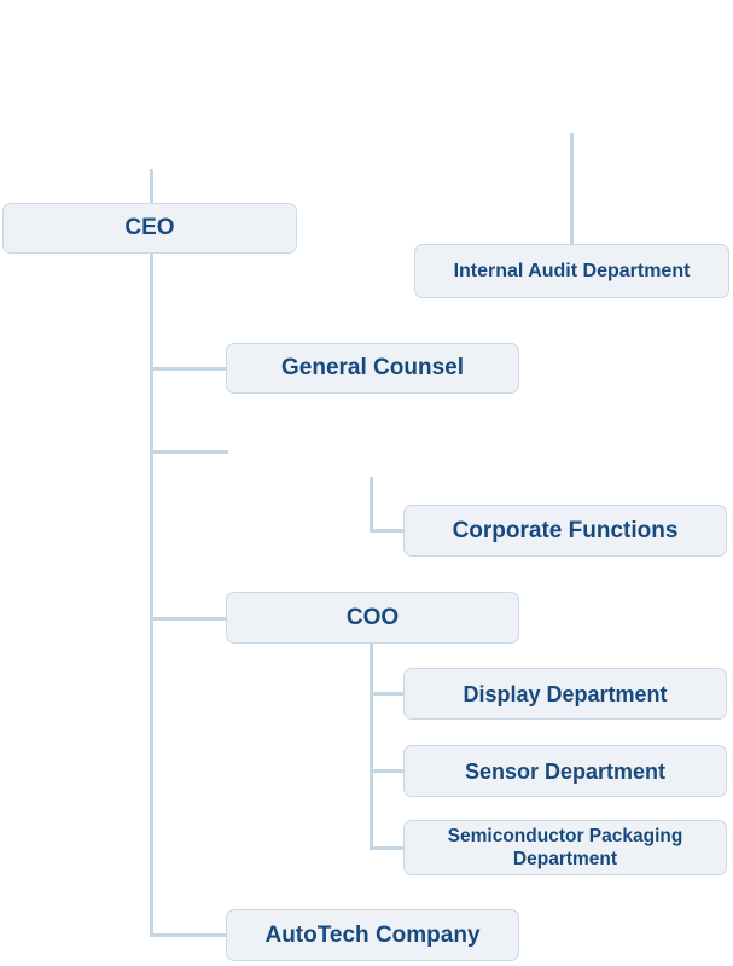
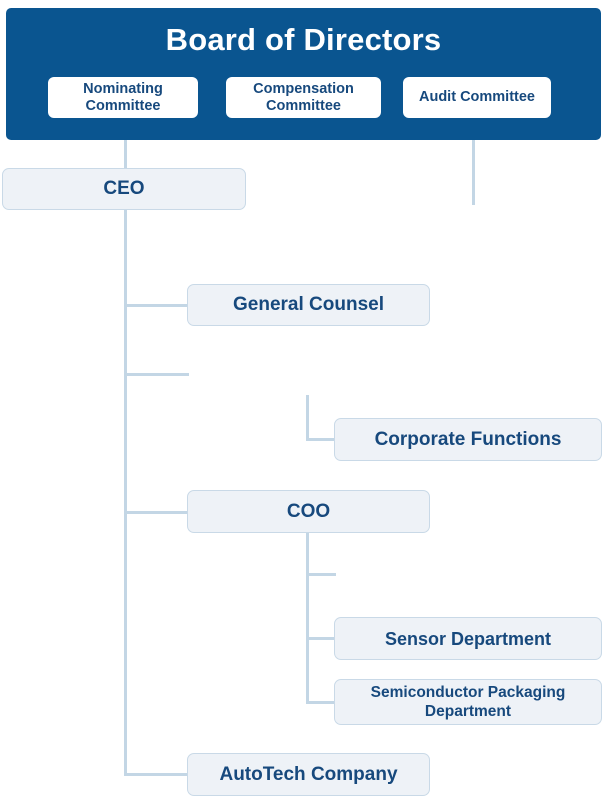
+ Board of Directors
+ Nominating Committee
+ Compensation Committee
+ Audit Committee
  CEO
- Internal Audit Department
  General Counsel
  Corporate Functions
  COO
- Display Department
  Sensor Department
  Semiconductor Packaging Department
  AutoTech Company
